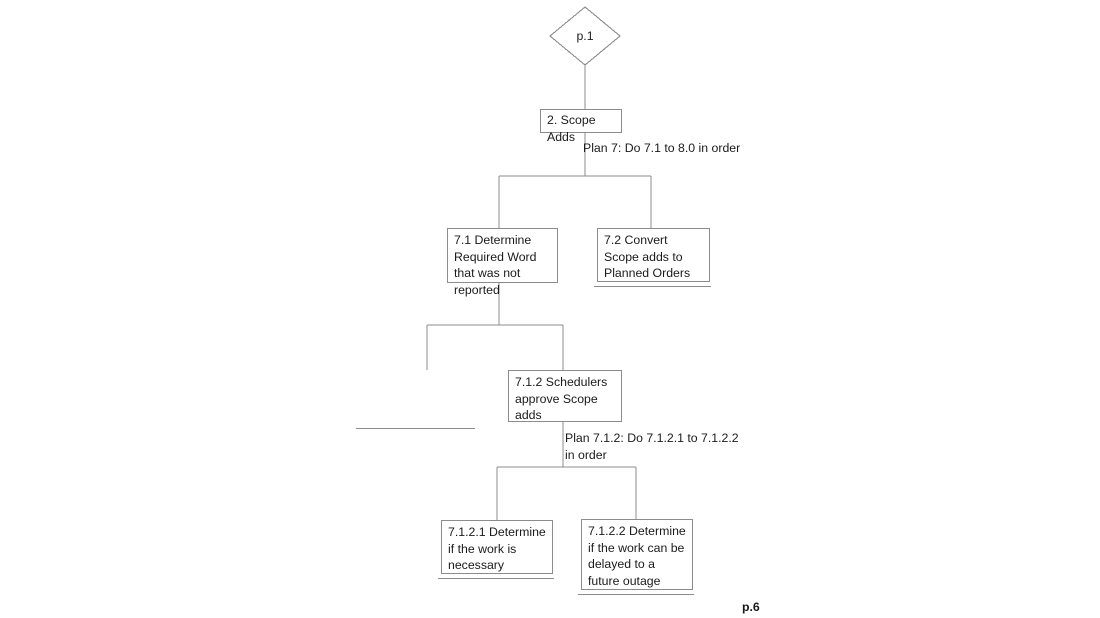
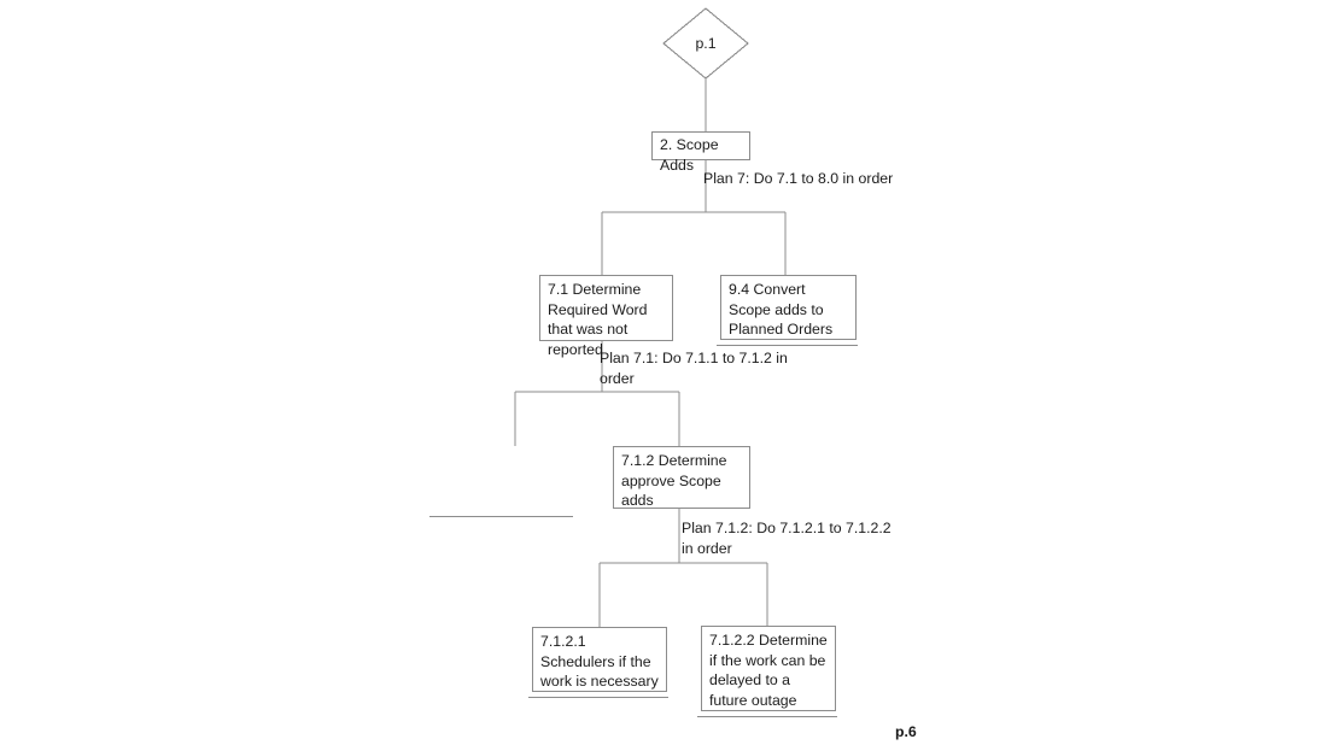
  p.1
  2. Scope Adds
  Plan 7: Do 7.1 to 8.0 in order
  7.1 Determine Required Word that was not reported
- 7.2 Convert Scope adds to Planned Orders
+ 9.4 Convert Scope adds to Planned Orders
+ Plan 7.1: Do 7.1.1 to 7.1.2 in order
- 7.1.2 Schedulers approve Scope adds
+ 7.1.2 Determine approve Scope adds
  Plan 7.1.2: Do 7.1.2.1 to 7.1.2.2 in order
- 7.1.2.1 Determine if the work is necessary
+ 7.1.2.1 Schedulers if the work is necessary
  7.1.2.2 Determine if the work can be delayed to a future outage
  p.6
